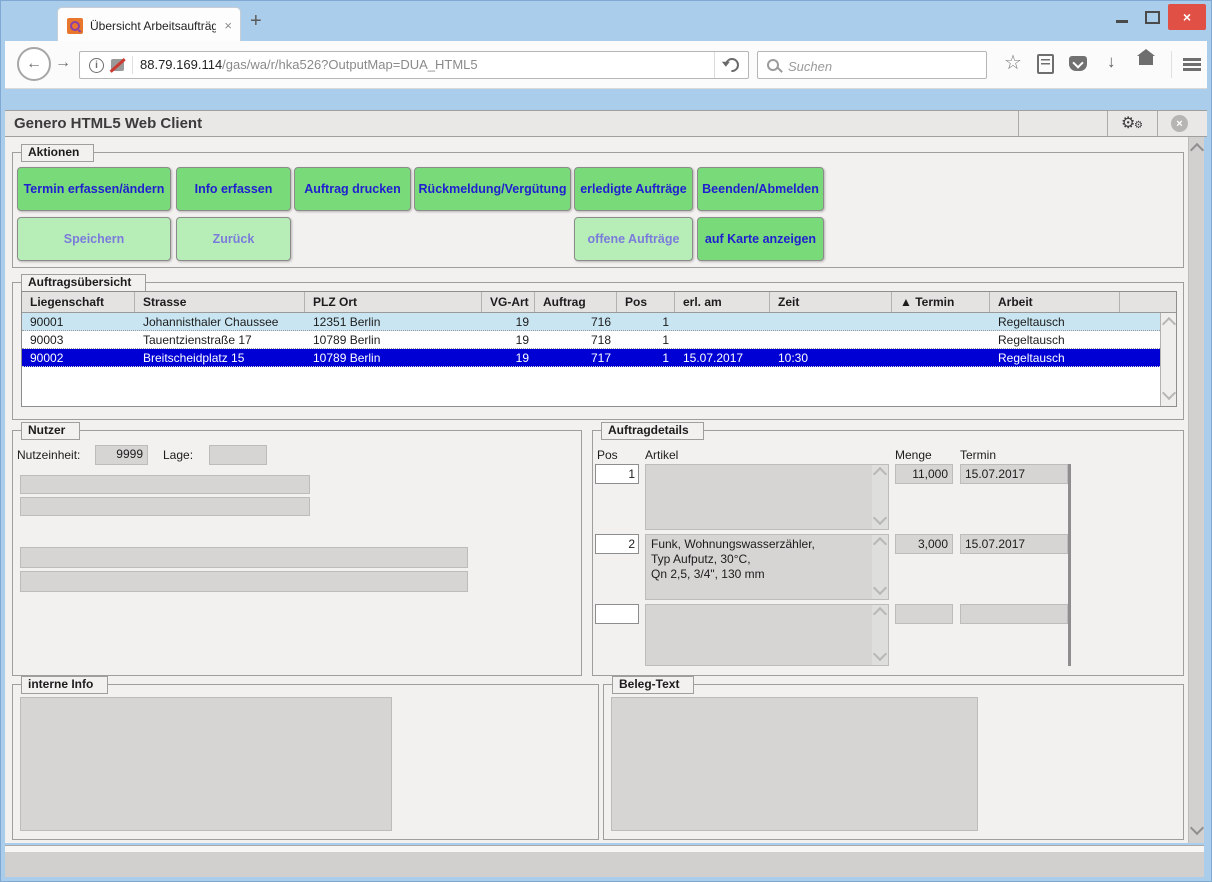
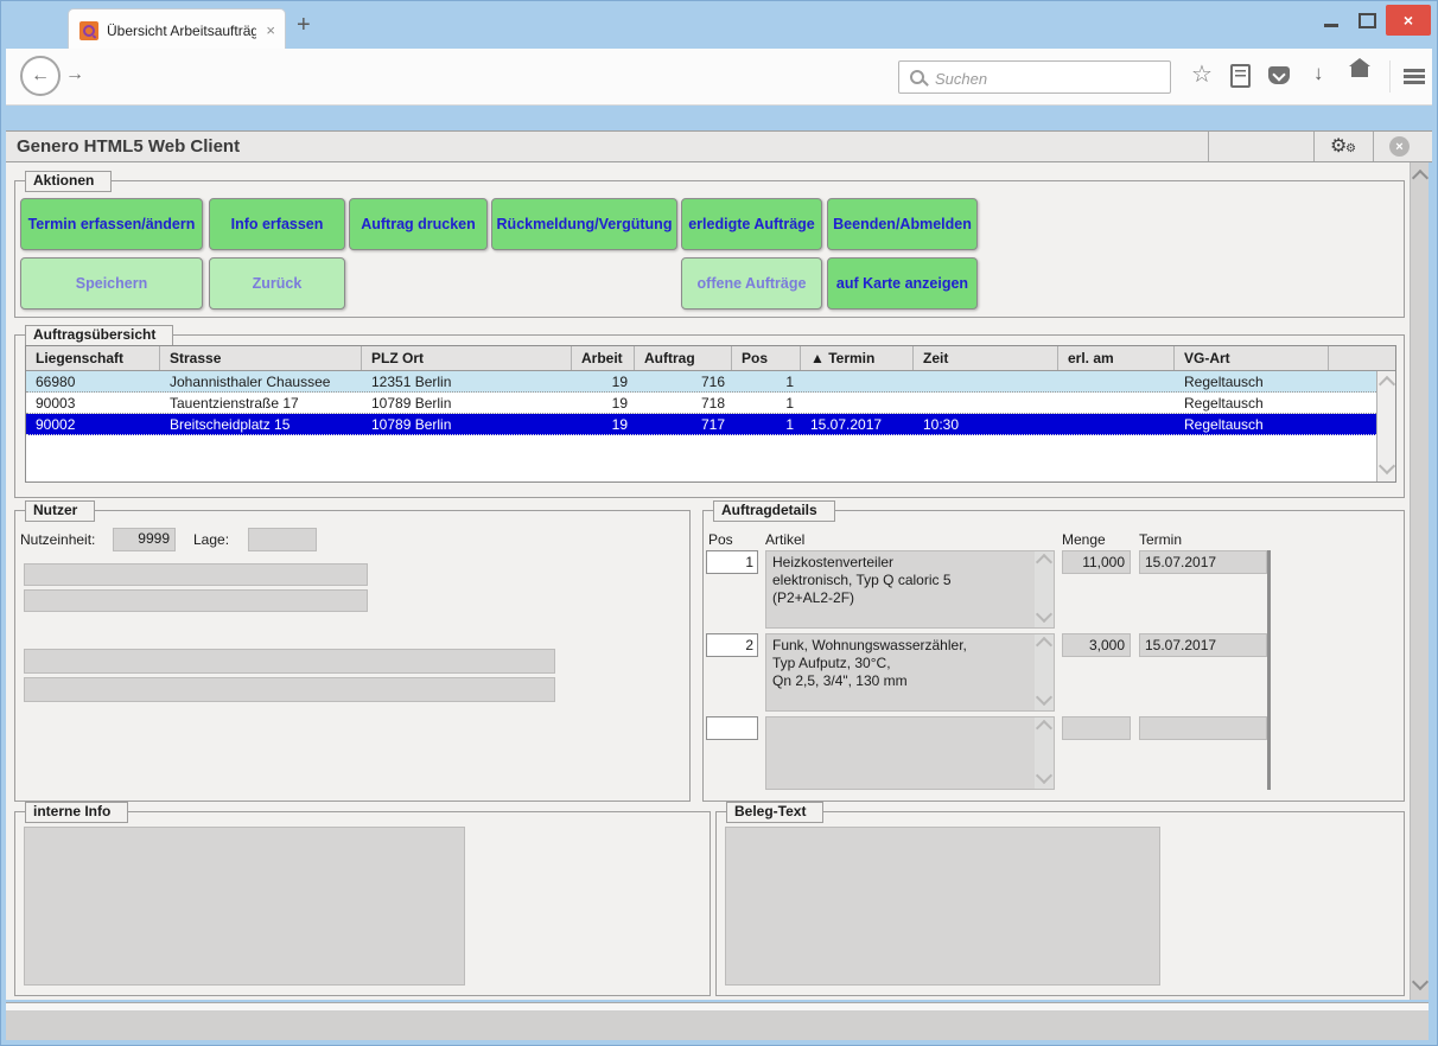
  Übersicht Arbeitsaufträg
  ×
  +
  ×
  ←
  →
- 88.79.169.114/gas/wa/r/hka526?OutputMap=DUA_HTML5
  Suchen
  ☆
  ↓
  Genero HTML5 Web Client
  ⚙
  ⚙
  ×
  Aktionen
  Termin erfassen/ändern
  Info erfassen
  Auftrag drucken
  Rückmeldung/Vergütung
  erledigte Aufträge
  Beenden/Abmelden
  Speichern
  Zurück
  offene Aufträge
  auf Karte anzeigen
  Auftragsübersicht
  Liegenschaft
  Strasse
  PLZ Ort
- VG-Art
+ Arbeit
  Auftrag
  Pos
- erl. am
+ ▲ Termin
  Zeit
- ▲ Termin
+ erl. am
- Arbeit
+ VG-Art
- 90001
+ 66980
  Johannisthaler Chaussee
  12351 Berlin
  19
  716
  1
  Regeltausch
  90003
  Tauentzienstraße 17
  10789 Berlin
  19
  718
  1
  Regeltausch
  90002
  Breitscheidplatz 15
  10789 Berlin
  19
  717
  1
  15.07.2017
  10:30
  Regeltausch
  Nutzer
  Nutzeinheit:
  9999
  Lage:
  Auftragdetails
  Pos
  Artikel
  Menge
  Termin
  1
+ Heizkostenverteiler
+ elektronisch, Typ Q caloric 5
+ (P2+AL2-2F)
  11,000
  15.07.2017
  2
  Funk, Wohnungswasserzähler,
  Typ Aufputz, 30°C,
  Qn 2,5, 3/4", 130 mm
  3,000
  15.07.2017
  interne Info
  Beleg-Text
